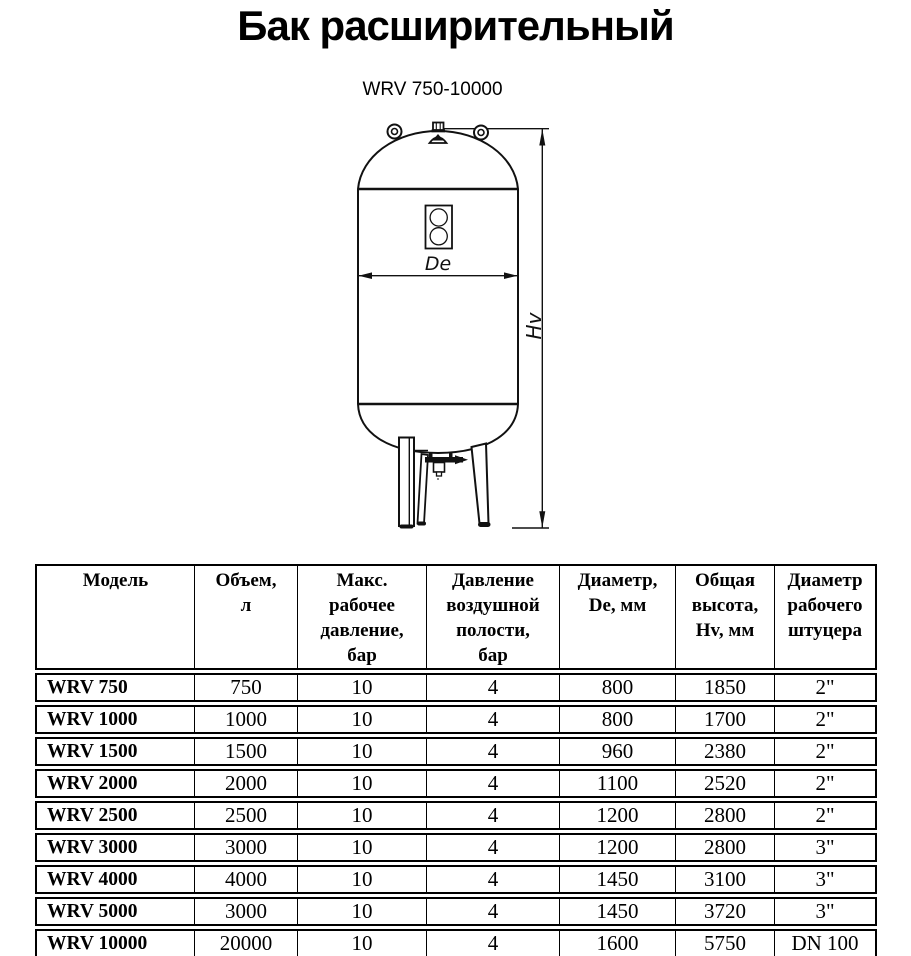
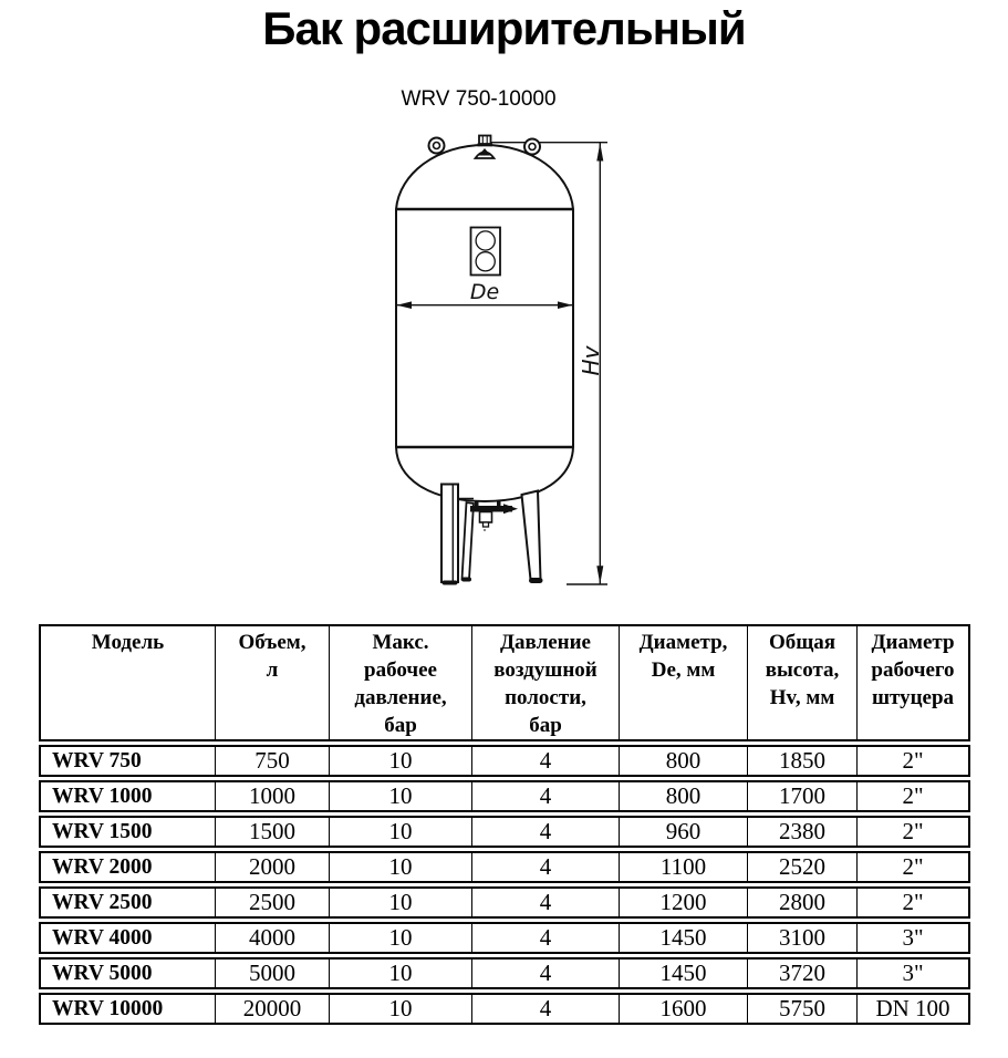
  Бак расширительный
  WRV 750-10000
  De
  Модель	Объем, л	Макс. рабочее давление, бар	Давление воздушной полости, бар	Диаметр, De, мм	Общая высота, Hv, мм	Диаметр рабочего штуцера
  WRV 750	750	10	4	800	1850	2"
  WRV 1000	1000	10	4	800	1700	2"
  WRV 1500	1500	10	4	960	2380	2"
  WRV 2000	2000	10	4	1100	2520	2"
  WRV 2500	2500	10	4	1200	2800	2"
- WRV 3000	3000	10	4	1200	2800	3"
  WRV 4000	4000	10	4	1450	3100	3"
- WRV 5000	3000	10	4	1450	3720	3"
+ WRV 5000	5000	10	4	1450	3720	3"
  WRV 10000	20000	10	4	1600	5750	DN 100
